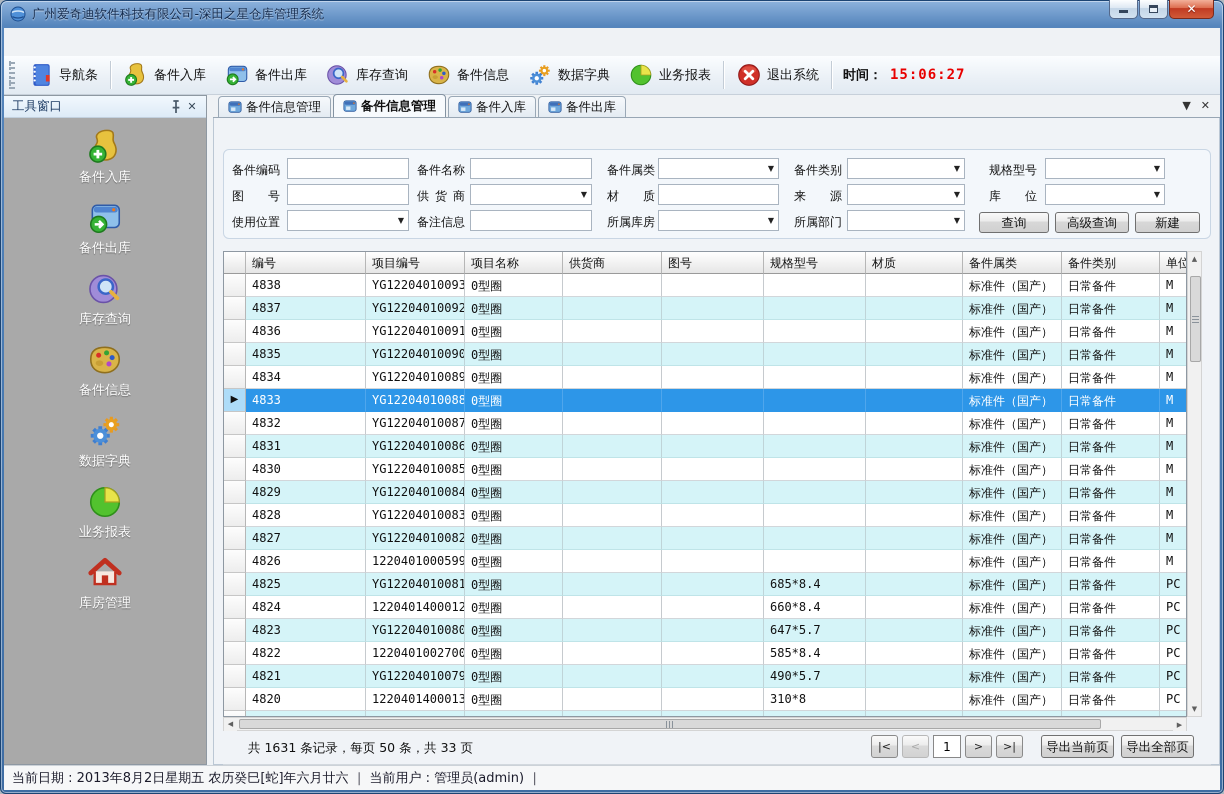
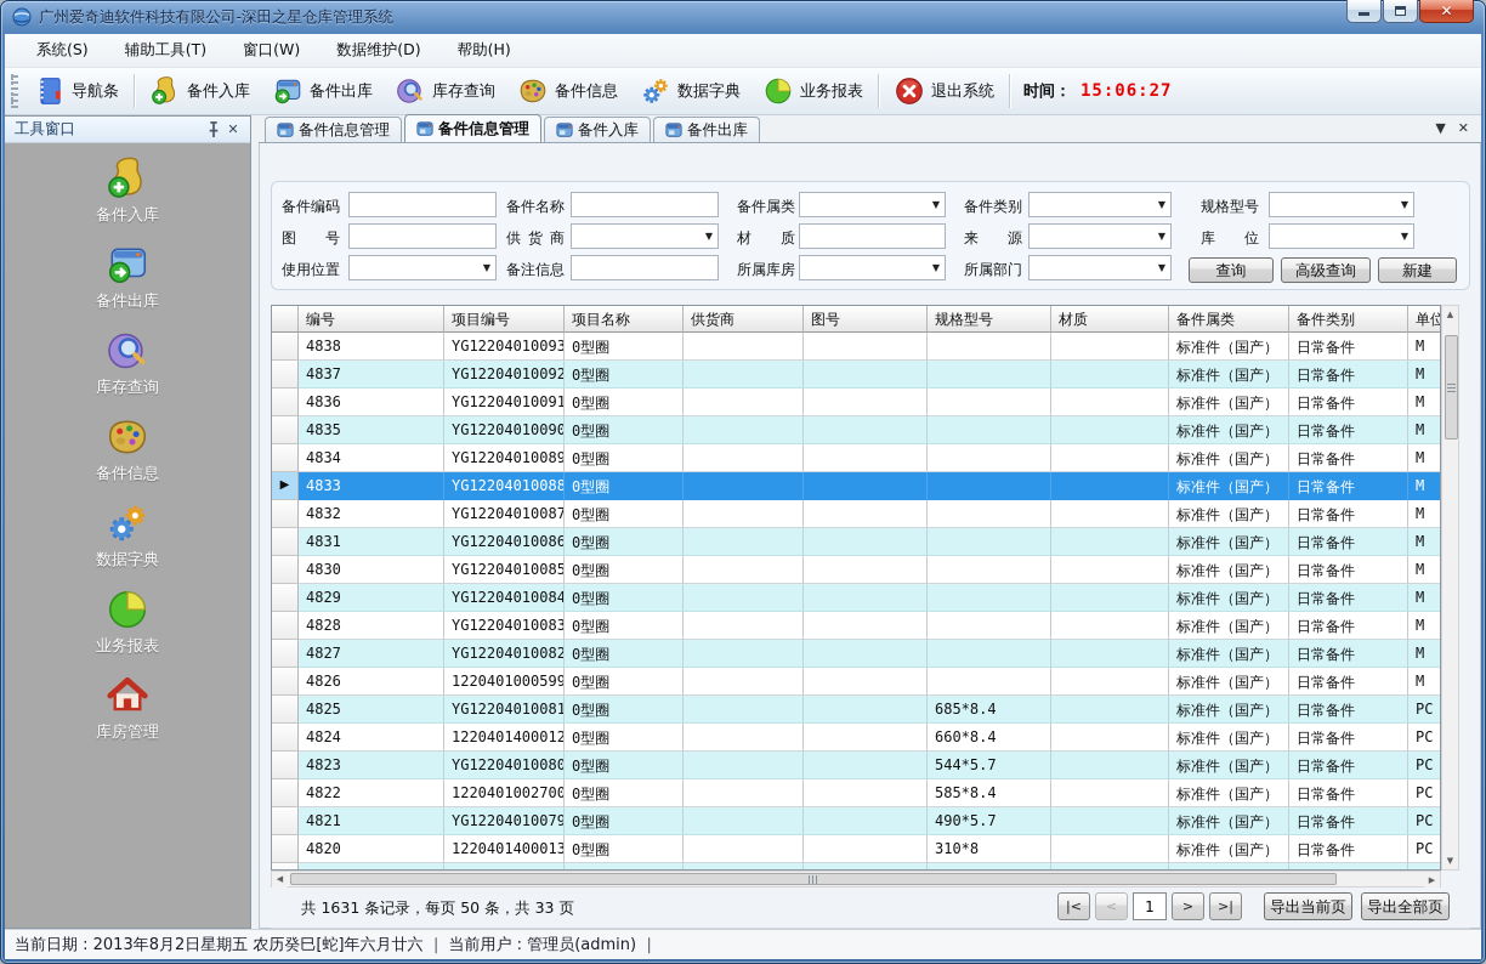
  广州爱奇迪软件科技有限公司-深田之星仓库管理系统
  ✕
+ 系统(S)
+ 辅助工具(T)
+ 窗口(W)
+ 数据维护(D)
+ 帮助(H)
  导航条
  备件入库
  备件出库
  库存查询
  备件信息
  数据字典
  业务报表
  退出系统
  时间：
  15:06:27
  工具窗口
  ✕
  备件入库
  备件出库
  库存查询
  备件信息
  数据字典
  业务报表
  库房管理
  备件信息管理
  备件信息管理
  备件入库
  备件出库
  ▼
  ✕
  备件编码
  备件名称
  备件属类
  ▼
  备件类别
  ▼
  规格型号
  ▼
  图 号
  供 货 商
  ▼
  材 质
  来 源
  ▼
  库 位
  ▼
  使用位置
  ▼
  备注信息
  所属库房
  ▼
  所属部门
  ▼
  查询
  高级查询
  新建
  编号
  项目编号
  项目名称
  供货商
  图号
  规格型号
  材质
  备件属类
  备件类别
  单位
  4838
  YG12204010093
  0型圈
  标准件（国产）
  日常备件
  M
  4837
  YG12204010092
  0型圈
  标准件（国产）
  日常备件
  M
  4836
  YG12204010091
  0型圈
  标准件（国产）
  日常备件
  M
  4835
  YG12204010090
  0型圈
  标准件（国产）
  日常备件
  M
  4834
  YG12204010089
  0型圈
  标准件（国产）
  日常备件
  M
  ▶
  4833
  YG12204010088
  0型圈
  标准件（国产）
  日常备件
  M
  4832
  YG12204010087
  0型圈
  标准件（国产）
  日常备件
  M
  4831
  YG12204010086
  0型圈
  标准件（国产）
  日常备件
  M
  4830
  YG12204010085
  0型圈
  标准件（国产）
  日常备件
  M
  4829
  YG12204010084
  0型圈
  标准件（国产）
  日常备件
  M
  4828
  YG12204010083
  0型圈
  标准件（国产）
  日常备件
  M
  4827
  YG12204010082
  0型圈
  标准件（国产）
  日常备件
  M
  4826
  1220401000599
  0型圈
  标准件（国产）
  日常备件
  M
  4825
  YG12204010081
  0型圈
  685*8.4
  标准件（国产）
  日常备件
  PC
  4824
  1220401400012
  0型圈
  660*8.4
  标准件（国产）
  日常备件
  PC
  4823
  YG12204010080
  0型圈
- 647*5.7
+ 544*5.7
  标准件（国产）
  日常备件
  PC
  4822
  1220401002700
  0型圈
  585*8.4
  标准件（国产）
  日常备件
  PC
  4821
  YG12204010079
  0型圈
  490*5.7
  标准件（国产）
  日常备件
  PC
  4820
  1220401400013
  0型圈
  310*8
  标准件（国产）
  日常备件
  PC
  ▲
  ▼
  ◀
  ▶
  共 1631 条记录，每页 50 条，共 33 页
  |<
  <
  1
  >
  >|
  导出当前页
  导出全部页
  当前日期 : 2013年8月2日星期五 农历癸巳[蛇]年六月廿六 ｜ 当前用户 : 管理员(admin) ｜
